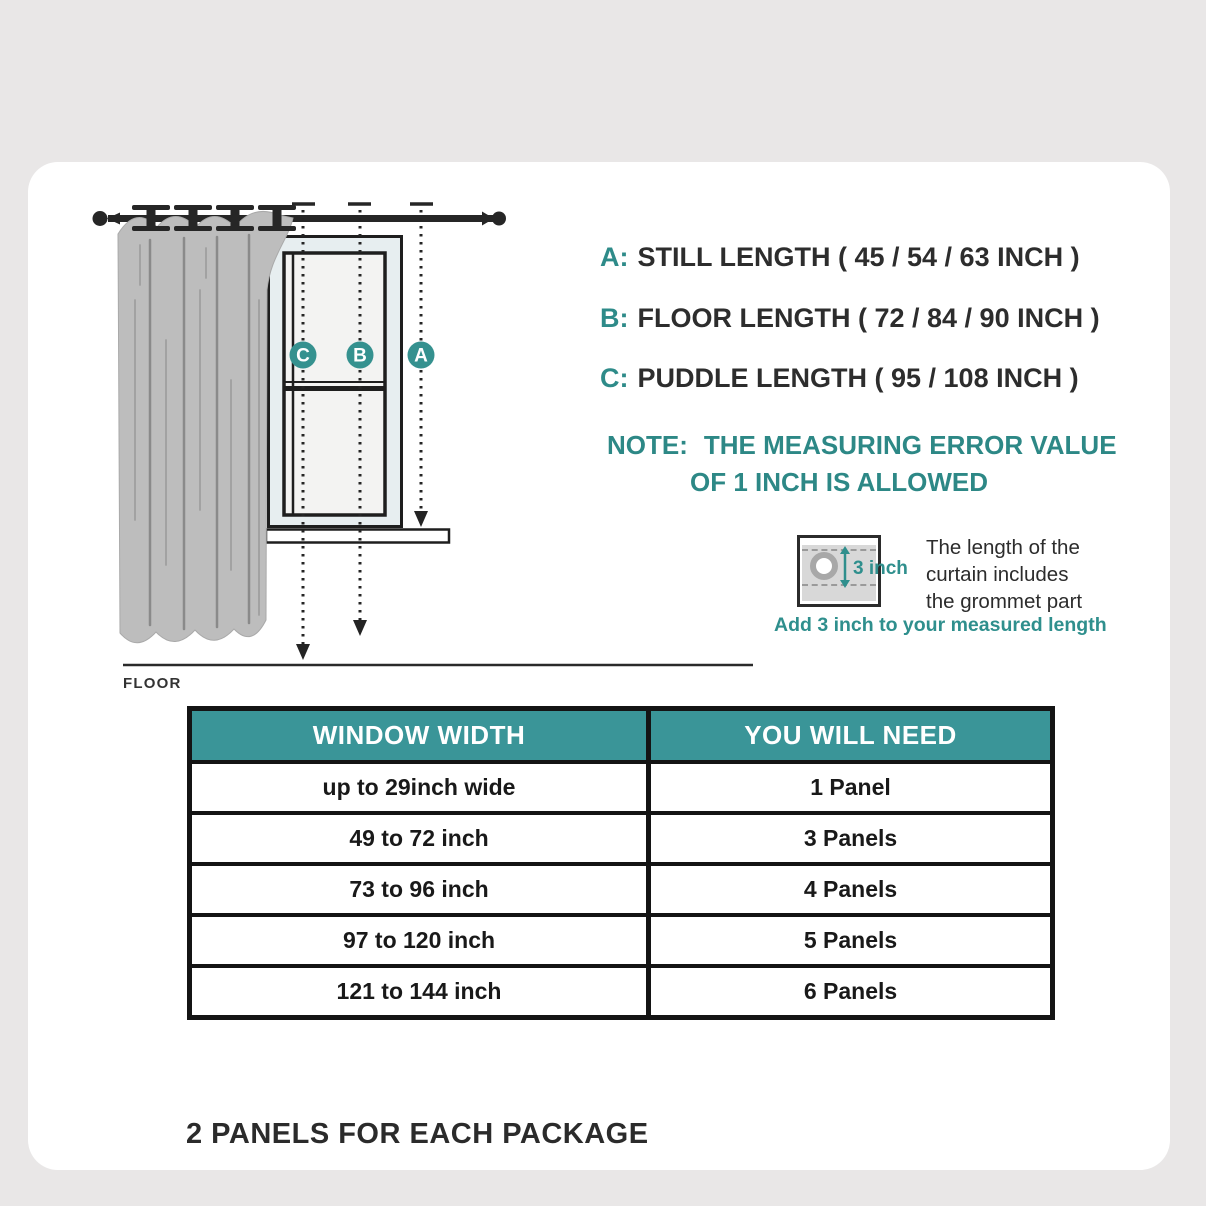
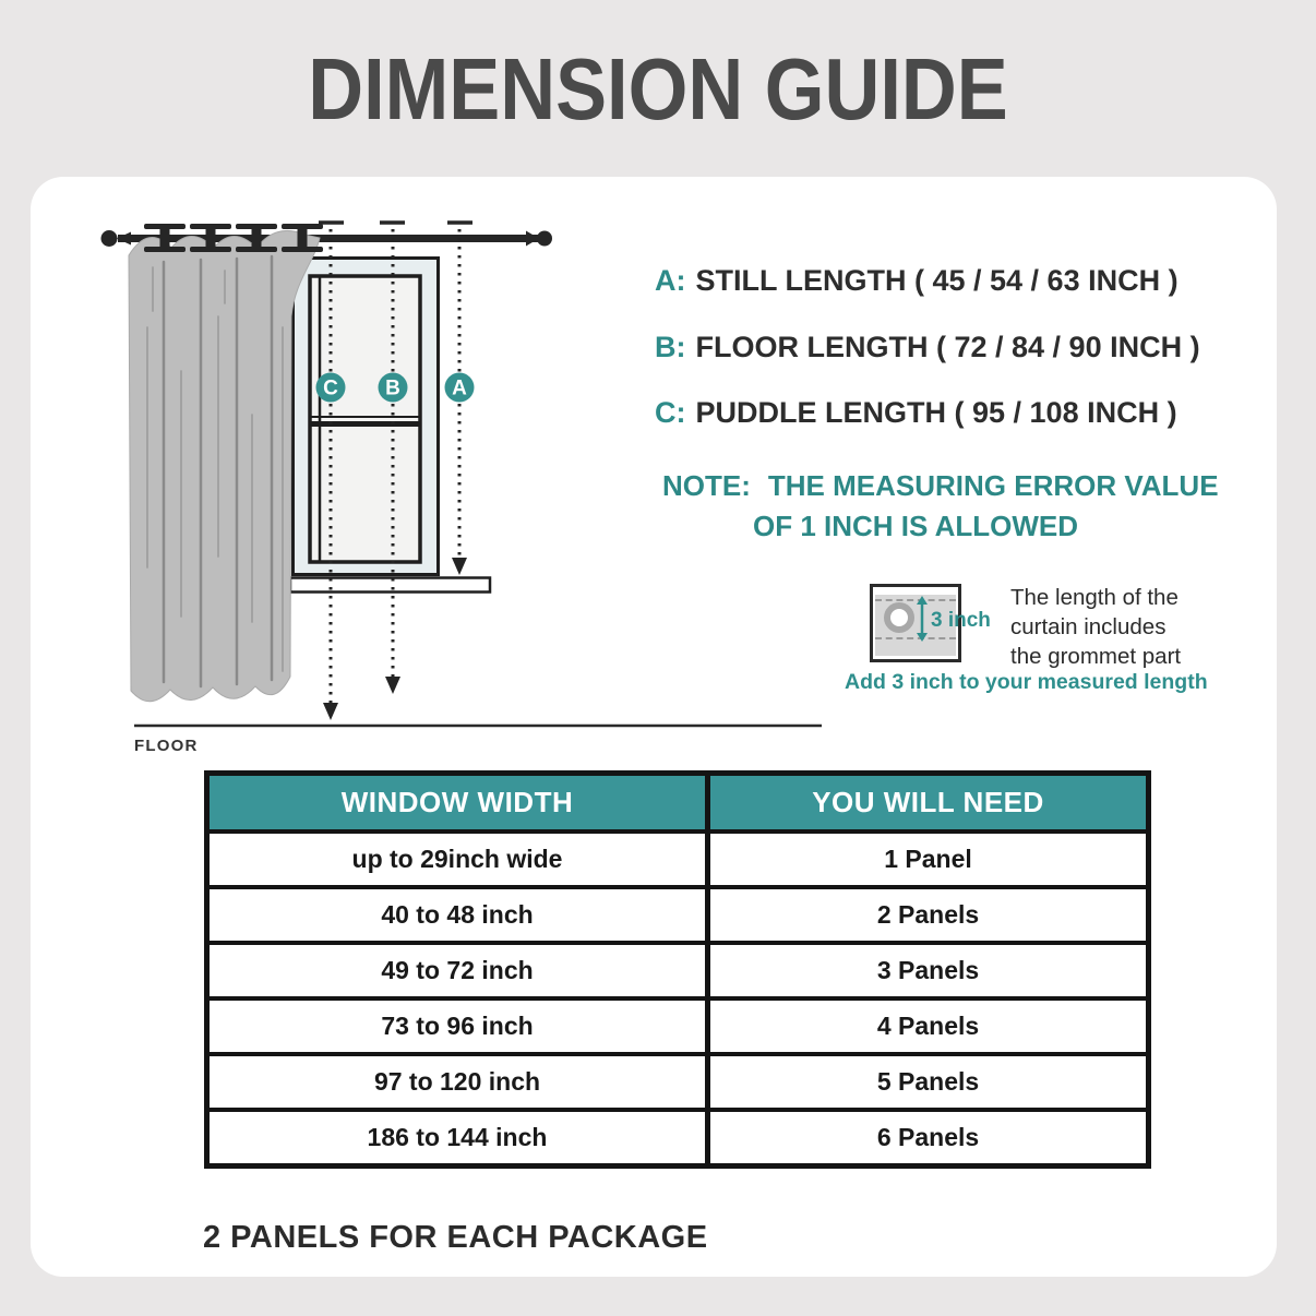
+ DIMENSION GUIDE
  FLOOR
  C
  B
  A
  A: STILL LENGTH ( 45 / 54 / 63 INCH )
  B: FLOOR LENGTH ( 72 / 84 / 90 INCH )
  C: PUDDLE LENGTH ( 95 / 108 INCH )
  NOTE: THE MEASURING ERROR VALUE
  OF 1 INCH IS ALLOWED
  3 inch
  The length of the
  curtain includes
  the grommet part
  Add 3 inch to your measured length
  WINDOW WIDTH	YOU WILL NEED
  up to 29inch wide	1 Panel
+ 40 to 48 inch	2 Panels
  49 to 72 inch	3 Panels
  73 to 96 inch	4 Panels
  97 to 120 inch	5 Panels
- 121 to 144 inch	6 Panels
+ 186 to 144 inch	6 Panels
  2 PANELS FOR EACH PACKAGE
